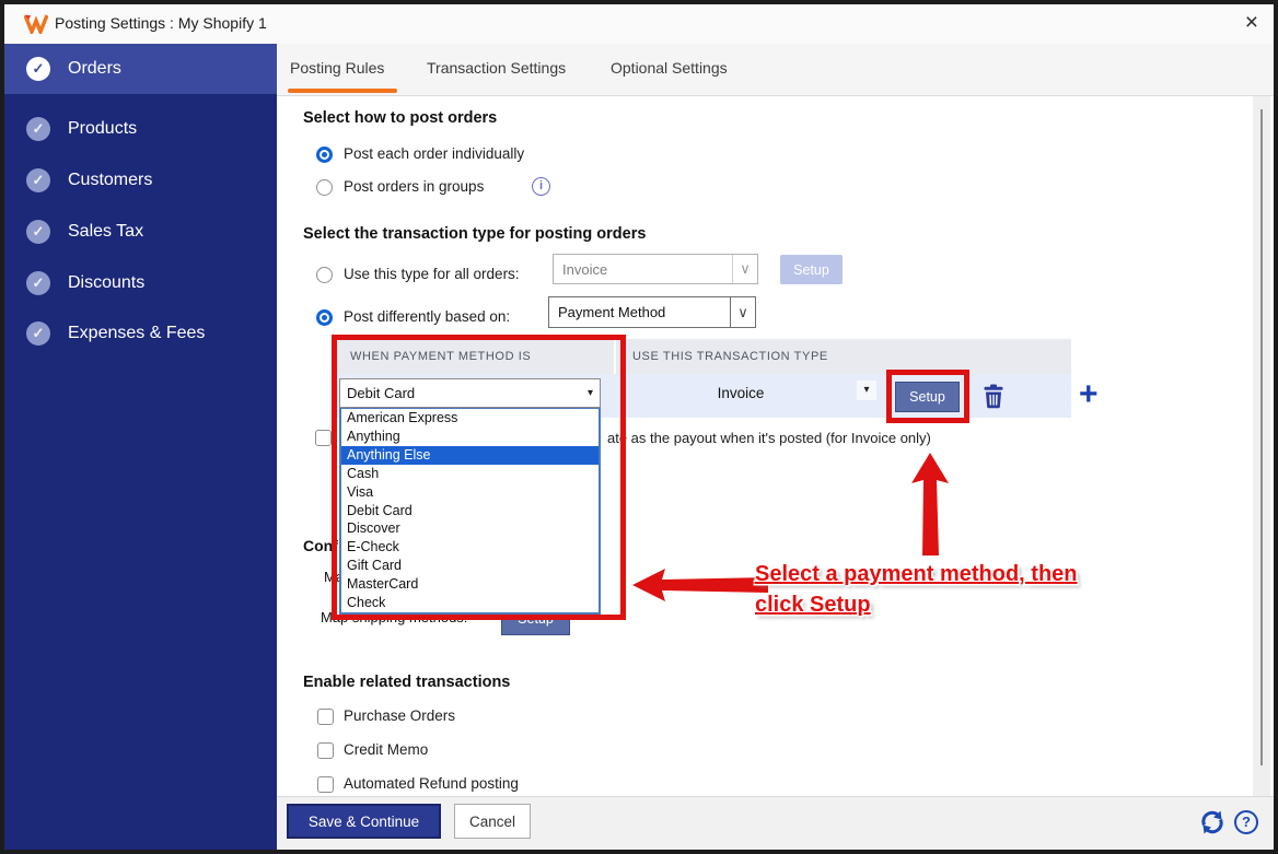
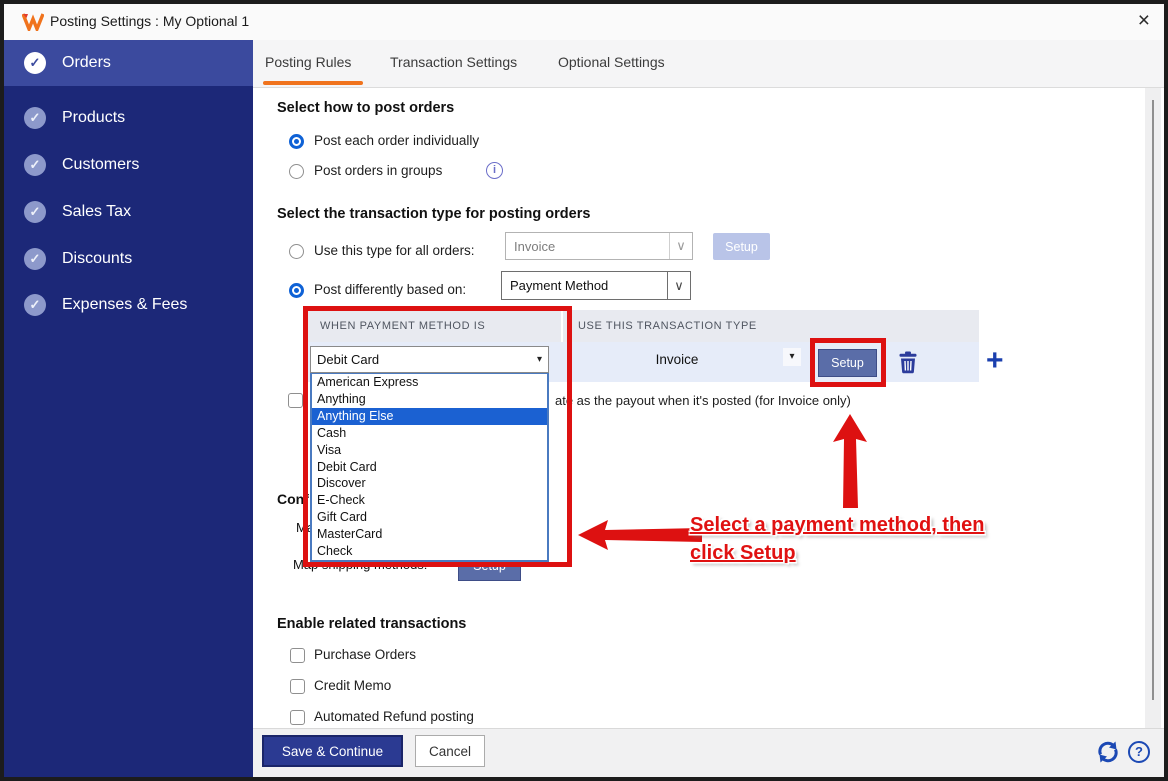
- Posting Settings : My Shopify 1
+ Posting Settings : My Optional 1
  ×
  ✓
  Orders
  ✓
  Products
  ✓
  Customers
  ✓
  Sales Tax
  ✓
  Discounts
  ✓
  Expenses & Fees
  Posting Rules
  Transaction Settings
  Optional Settings
  Select how to post orders
  Post each order individually
  Post orders in groups
  i
  Select the transaction type for posting orders
  Use this type for all orders:
  Invoice
  ∨
  Setup
  Post differently based on:
  Payment Method
  ∨
  WHEN PAYMENT METHOD IS
  USE THIS TRANSACTION TYPE
  Debit Card
  ▾
  Invoice
  ▾
  Setup
  +
  ate as the payout when it's posted (for Invoice only)
  Conf
  Map shipping methods:
  Setup
  American Express
  Anything
  Anything Else
  Cash
  Visa
  Debit Card
  Discover
  E-Check
  Gift Card
  MasterCard
  Check
  Select a payment method, then
  click Setup
  Enable related transactions
  Purchase Orders
  Credit Memo
  Automated Refund posting
  Save & Continue
  Cancel
  ?
